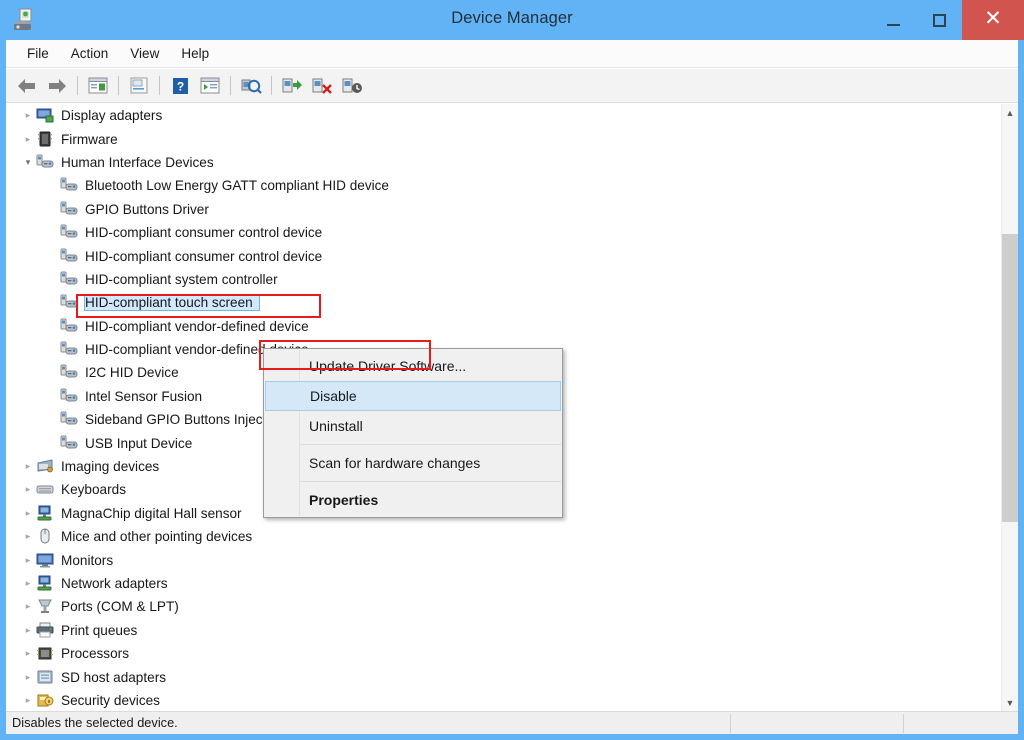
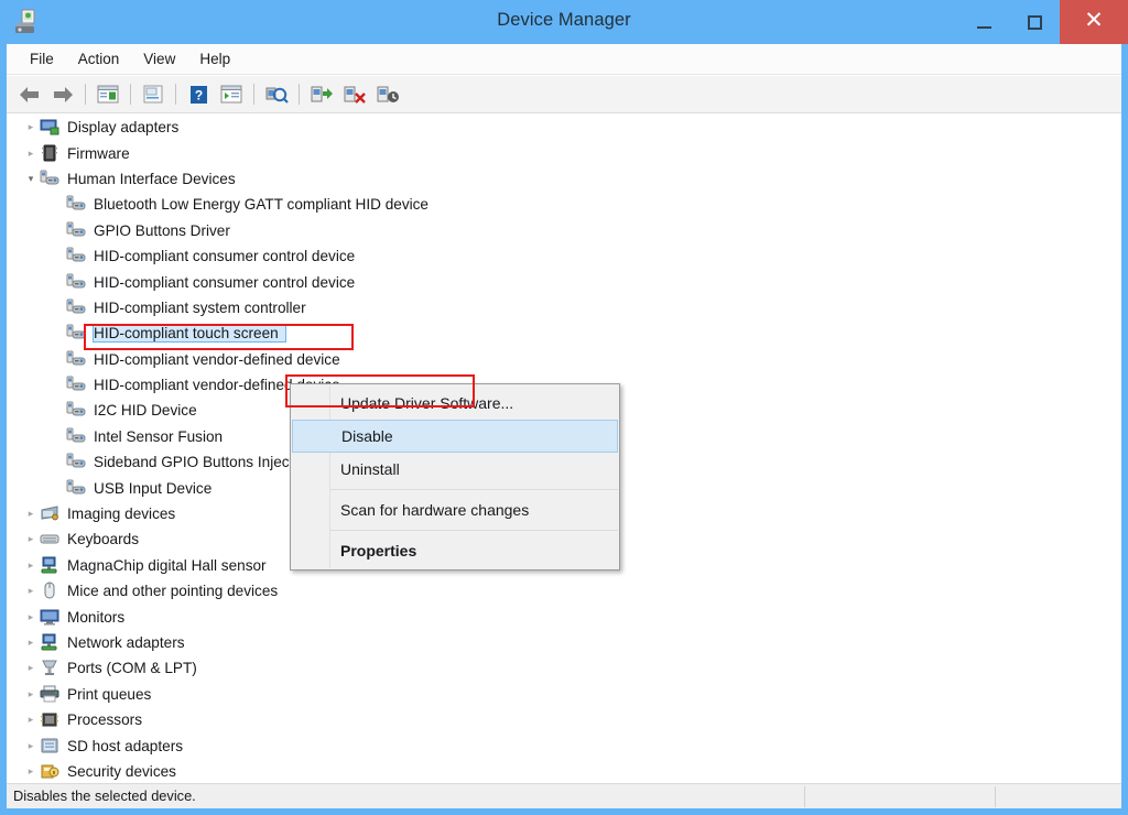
  Device Manager
  ✕
  File
  Action
  View
  Help
  ?
  ▸
  Display adapters
  ▸
  Firmware
  ▾
  Human Interface Devices
  Bluetooth Low Energy GATT compliant HID device
  GPIO Buttons Driver
  HID-compliant consumer control device
  HID-compliant consumer control device
  HID-compliant system controller
  HID-compliant touch screen
  HID-compliant vendor-defined device
  HID-compliant vendor-defined
  I2C HID Device
  Intel Sensor Fusion
  Sideband GPIO Buttons Injec
  USB Input Device
  ▸
  Imaging devices
  ▸
  Keyboards
  ▸
  MagnaChip digital Hall sensor
  ▸
  Mice and other pointing devices
  ▸
  Monitors
  ▸
  Network adapters
  ▸
  Ports (COM & LPT)
  ▸
  Print queues
  ▸
  Processors
  ▸
  SD host adapters
  ▸
  Security devices
- ▲
- ▼
  Disables the selected device.
  Update Driver Software...
  Disable
  Uninstall
  Scan for hardware changes
  Properties
